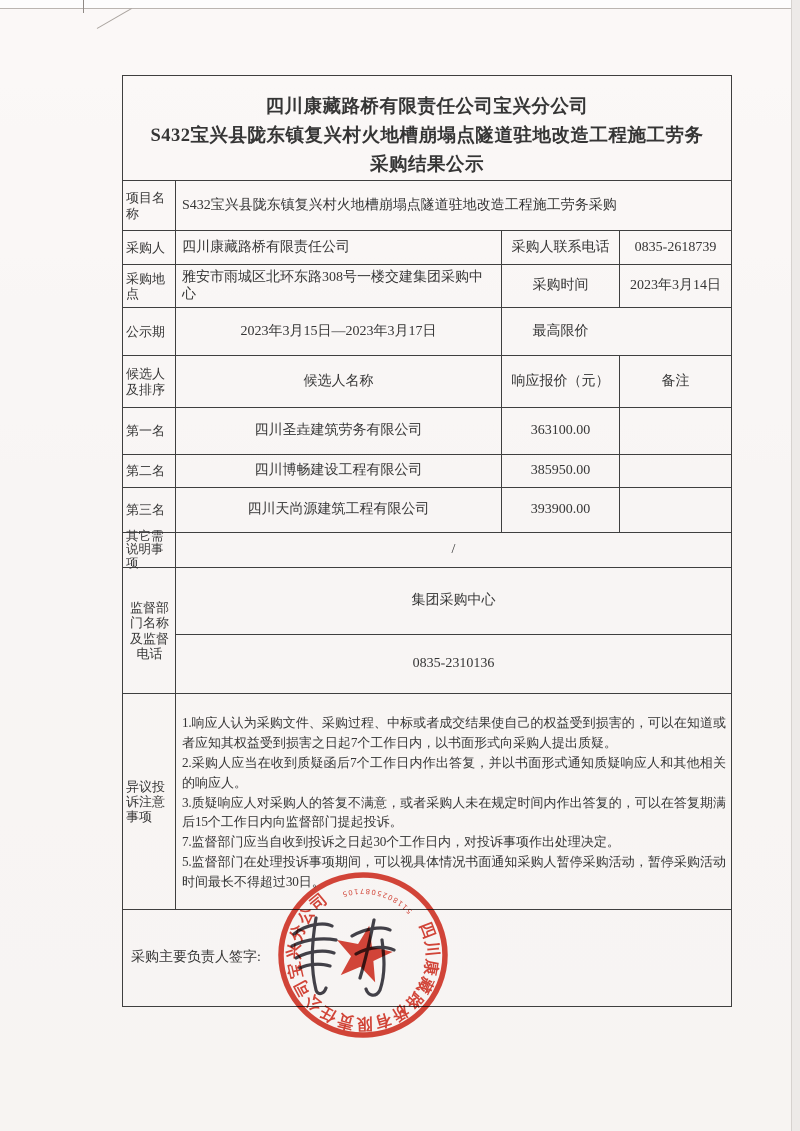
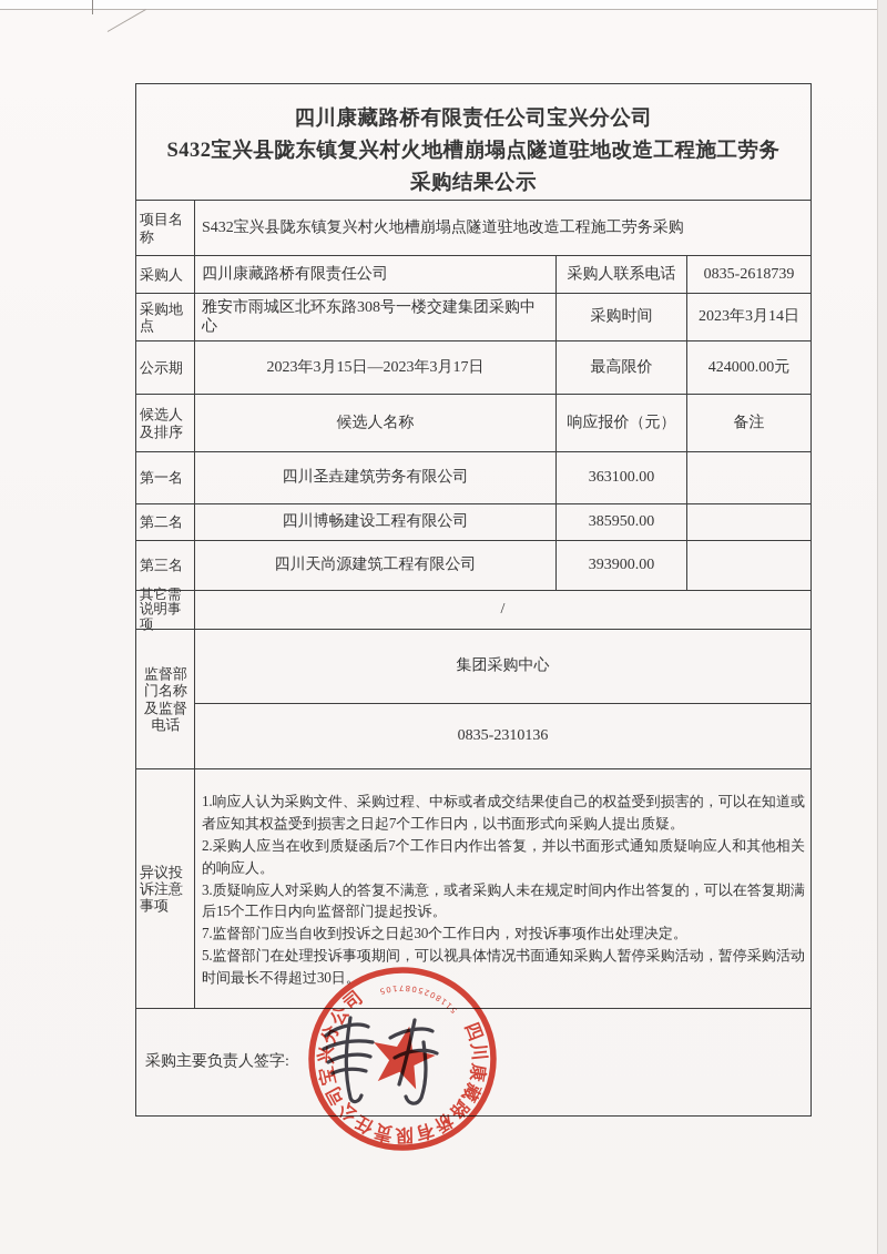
  四川康藏路桥有限责任公司宝兴分公司
  S432宝兴县陇东镇复兴村火地槽崩塌点隧道驻地改造工程施工劳务
  采购结果公示
  项目名称
  S432宝兴县陇东镇复兴村火地槽崩塌点隧道驻地改造工程施工劳务采购
  采购人
  四川康藏路桥有限责任公司
  采购人联系电话
  0835-2618739
  采购地点
  雅安市雨城区北环东路308号一楼交建集团采购中心
  采购时间
  2023年3月14日
  公示期
  2023年3月15日—2023年3月17日
  最高限价
+ 424000.00元
  候选人及排序
  候选人名称
  响应报价（元）
  备注
  第一名
  四川圣垚建筑劳务有限公司
  363100.00
  第二名
  四川博畅建设工程有限公司
  385950.00
  第三名
  四川天尚源建筑工程有限公司
  393900.00
  其它需说明事项
  /
  监督部门名称及监督电话
  集团采购中心
  0835-2310136
  异议投诉注意事项
  1.响应人认为采购文件、采购过程、中标或者成交结果使自己的权益受到损害的，可以在知道或者应知其权益受到损害之日起7个工作日内，以书面形式向采购人提出质疑。
  2.采购人应当在收到质疑函后7个工作日内作出答复，并以书面形式通知质疑响应人和其他相关的响应人。
  3.质疑响应人对采购人的答复不满意，或者采购人未在规定时间内作出答复的，可以在答复期满后15个工作日内向监督部门提起投诉。
  7.监督部门应当自收到投诉之日起30个工作日内，对投诉事项作出处理决定。
  5.监督部门在处理投诉事项期间，可以视具体情况书面通知采购人暂停采购活动，暂停采购活动时间最长不得超过30日。
  采购主要负责人签字:
